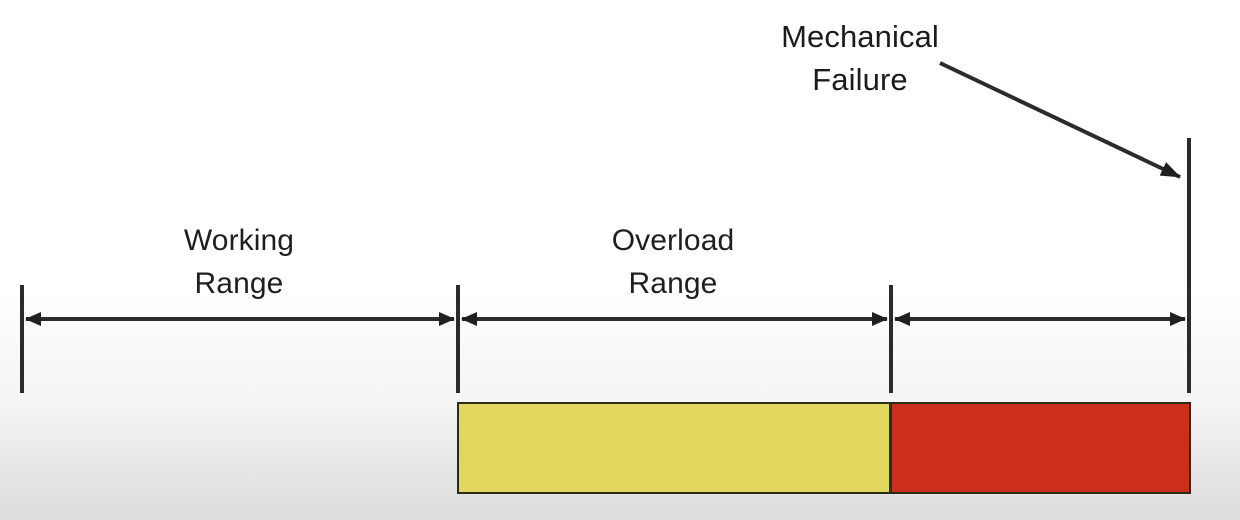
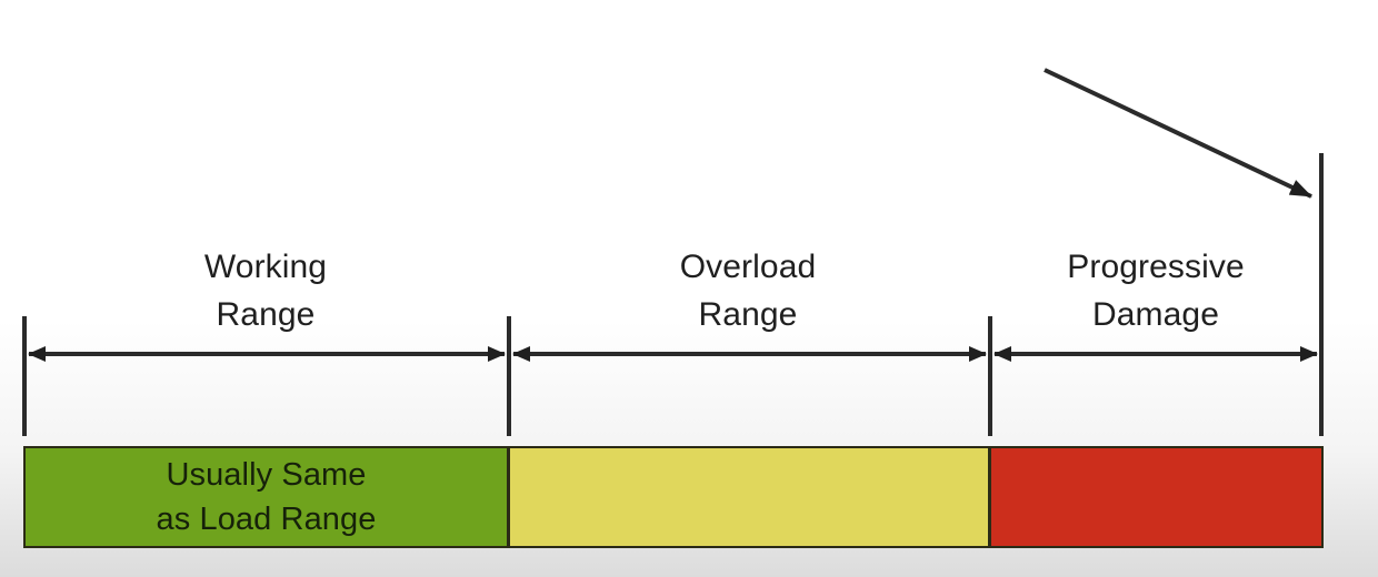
- Mechanical
- Failure
  Working
  Range
  Overload
  Range
+ Progressive
+ Damage
+ Usually Same
+ as Load Range
